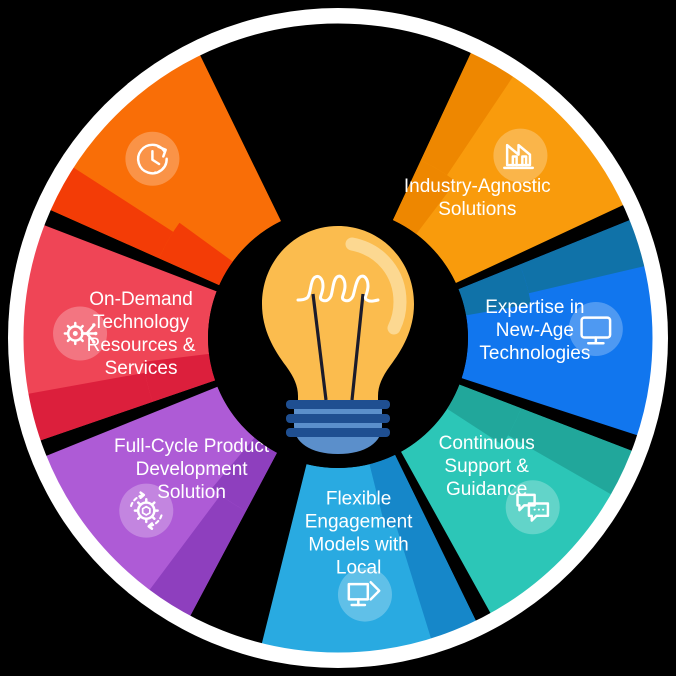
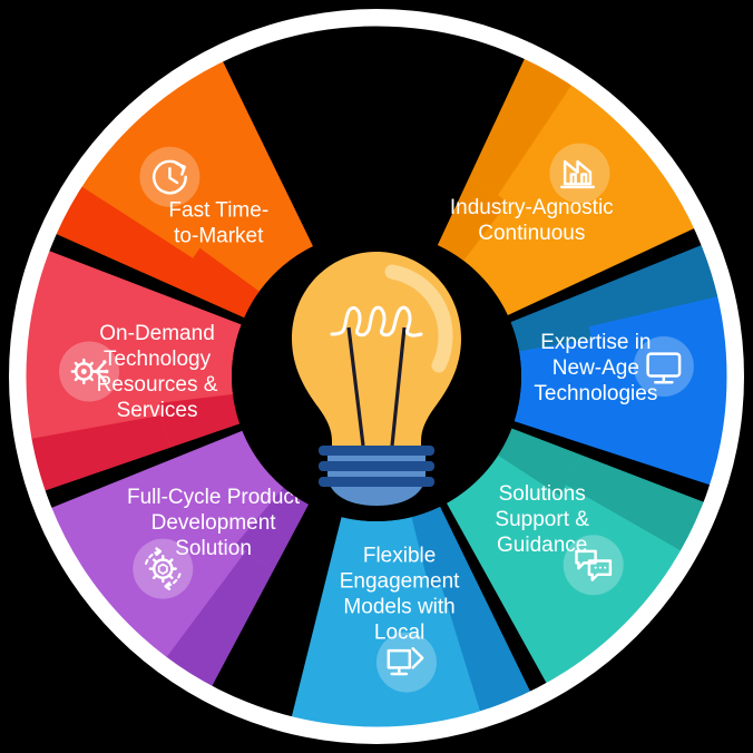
- Industry-Agnostic Solutions
+ Industry-Agnostic Continuous
  Expertise in New-Age Technologies
- Continuous Support & Guidance
+ Solutions Support & Guidance
  Flexible Engagement Models with Local
  Full-Cycle Produc Development Solution
  On-Demand Technology Resources & Services
+ Fast Time- to-Market
